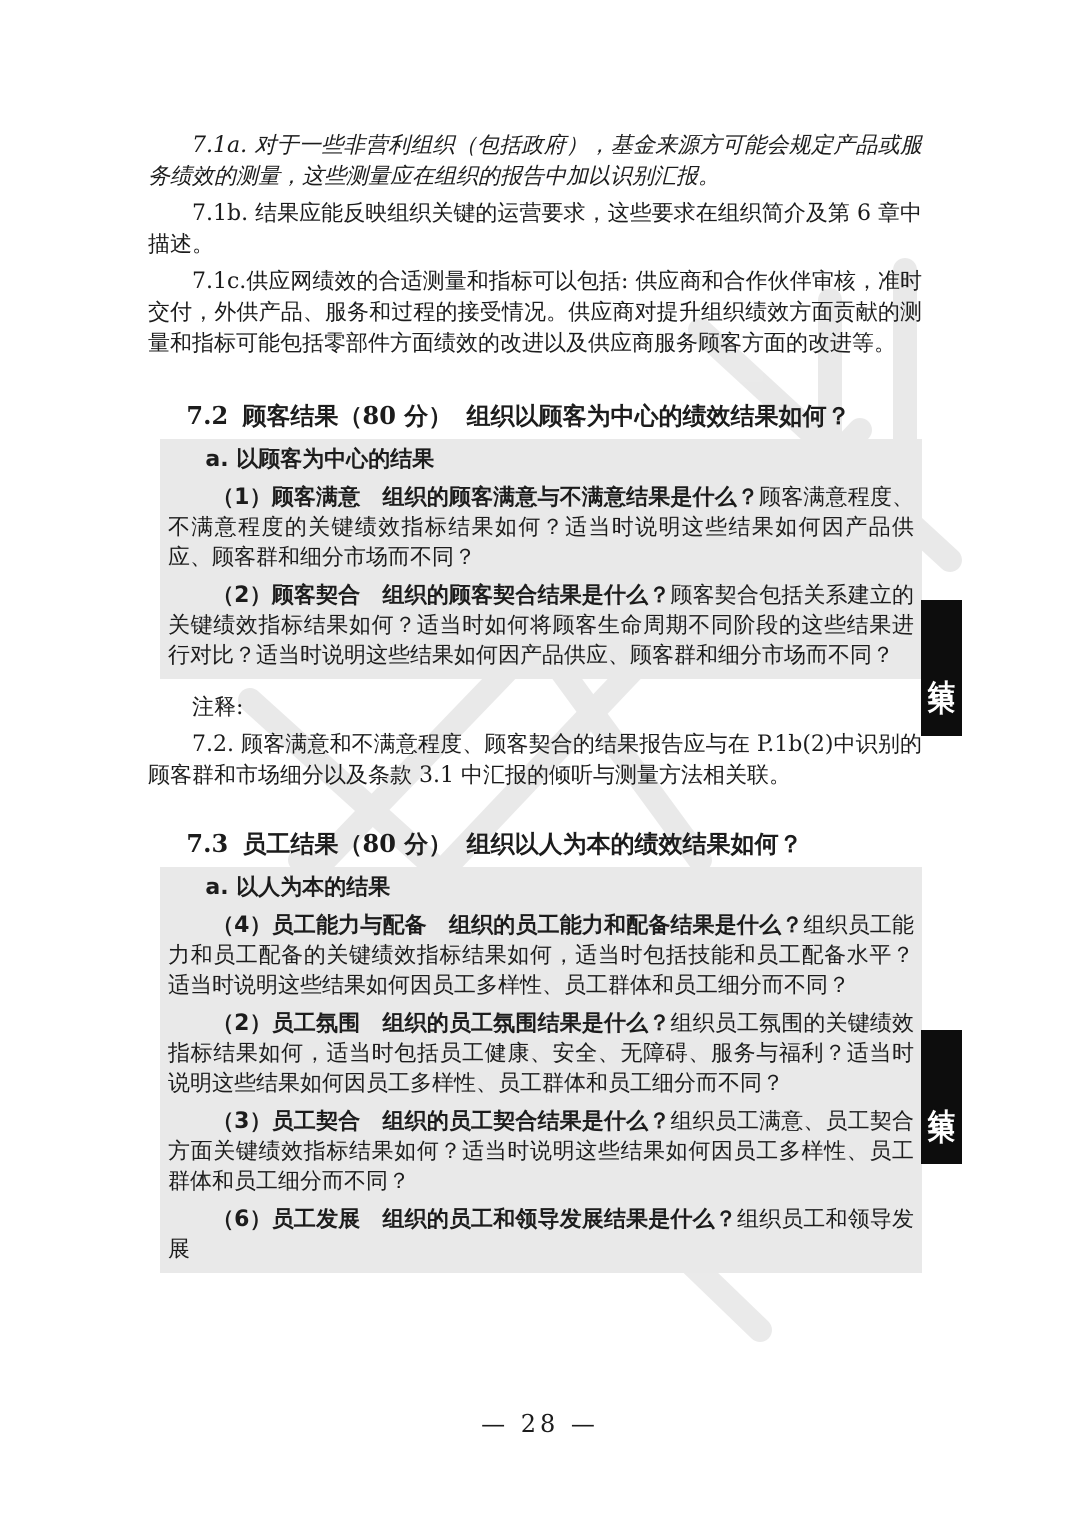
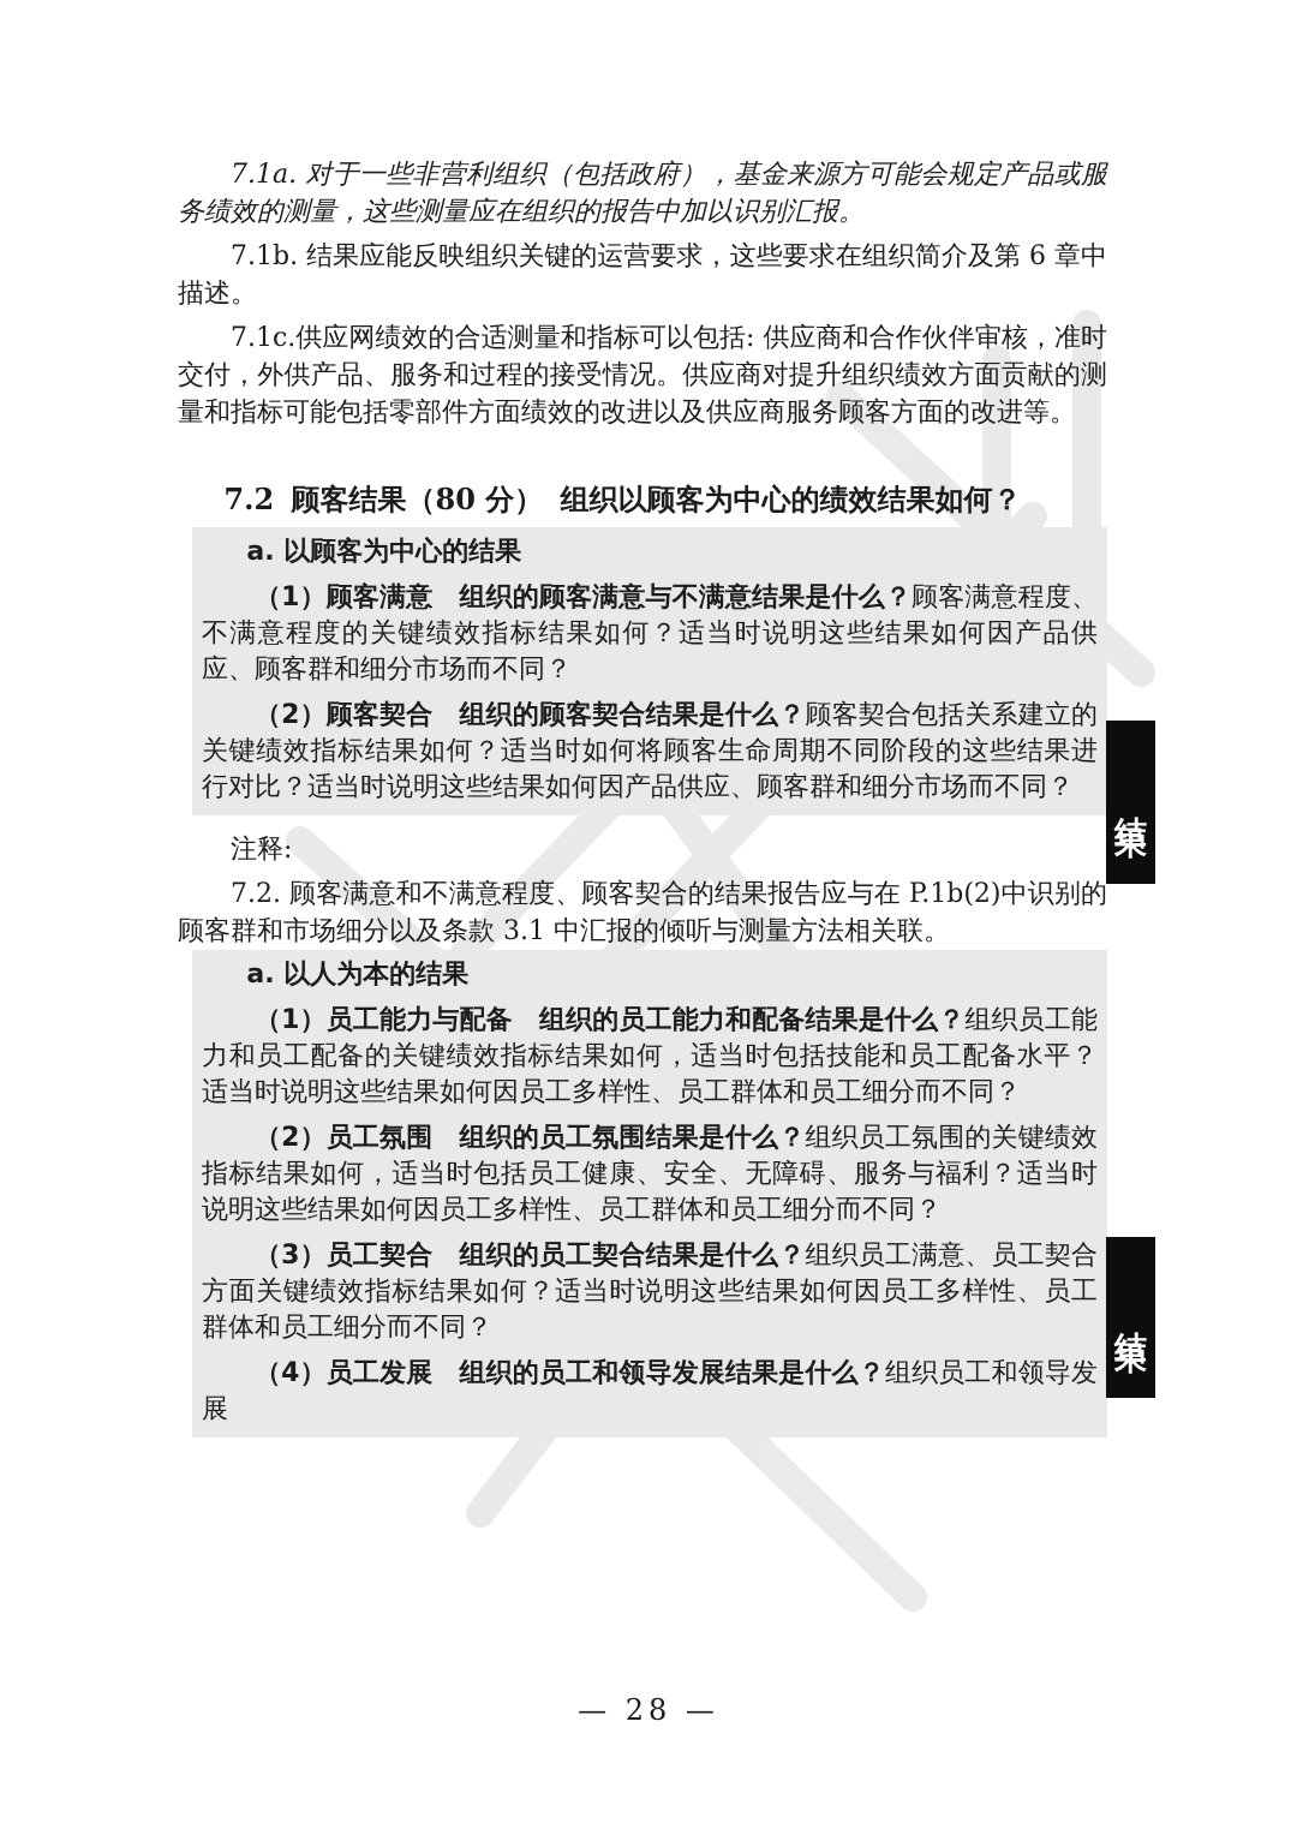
  7.1a. 对于一些非营利组织（包括政府），基金来源方可能会规定产品或服务绩效的测量，这些测量应在组织的报告中加以识别汇报。
  7.1b. 结果应能反映组织关键的运营要求，这些要求在组织简介及第 6 章中描述。
  7.1c.供应网绩效的合适测量和指标可以包括: 供应商和合作伙伴审核，准时交付，外供产品、服务和过程的接受情况。供应商对提升组织绩效方面贡献的测量和指标可能包括零部件方面绩效的改进以及供应商服务顾客方面的改进等。
  7.2 顾客结果（80 分） 组织以顾客为中心的绩效结果如何？
  a. 以顾客为中心的结果
  （1）顾客满意 组织的顾客满意与不满意结果是什么？顾客满意程度、不满意程度的关键绩效指标结果如何？适当时说明这些结果如何因产品供应、顾客群和细分市场而不同？
  （2）顾客契合 组织的顾客契合结果是什么？顾客契合包括关系建立的关键绩效指标结果如何？适当时如何将顾客生命周期不同阶段的这些结果进行对比？适当时说明这些结果如何因产品供应、顾客群和细分市场而不同？
  注释:
  7.2. 顾客满意和不满意程度、顾客契合的结果报告应与在 P.1b(2)中识别的顾客群和市场细分以及条款 3.1 中汇报的倾听与测量方法相关联。
- 7.3 员工结果（80 分） 组织以人为本的绩效结果如何？
  a. 以人为本的结果
- （4）员工能力与配备 组织的员工能力和配备结果是什么？组织员工能力和员工配备的关键绩效指标结果如何，适当时包括技能和员工配备水平？适当时说明这些结果如何因员工多样性、员工群体和员工细分而不同？
+ （1）员工能力与配备 组织的员工能力和配备结果是什么？组织员工能力和员工配备的关键绩效指标结果如何，适当时包括技能和员工配备水平？适当时说明这些结果如何因员工多样性、员工群体和员工细分而不同？
  （2）员工氛围 组织的员工氛围结果是什么？组织员工氛围的关键绩效指标结果如何，适当时包括员工健康、安全、无障碍、服务与福利？适当时说明这些结果如何因员工多样性、员工群体和员工细分而不同？
  （3）员工契合 组织的员工契合结果是什么？组织员工满意、员工契合方面关键绩效指标结果如何？适当时说明这些结果如何因员工多样性、员工群体和员工细分而不同？
- （6）员工发展 组织的员工和领导发展结果是什么？组织员工和领导发展
+ （4）员工发展 组织的员工和领导发展结果是什么？组织员工和领导发展
  — 28 —
